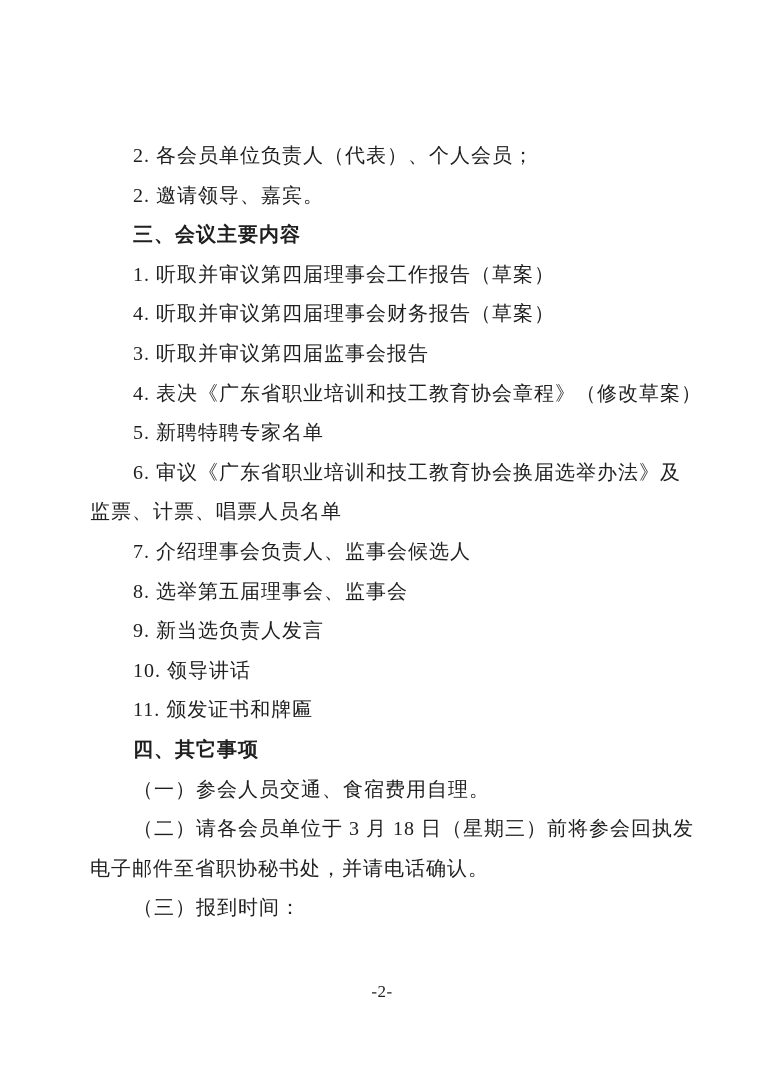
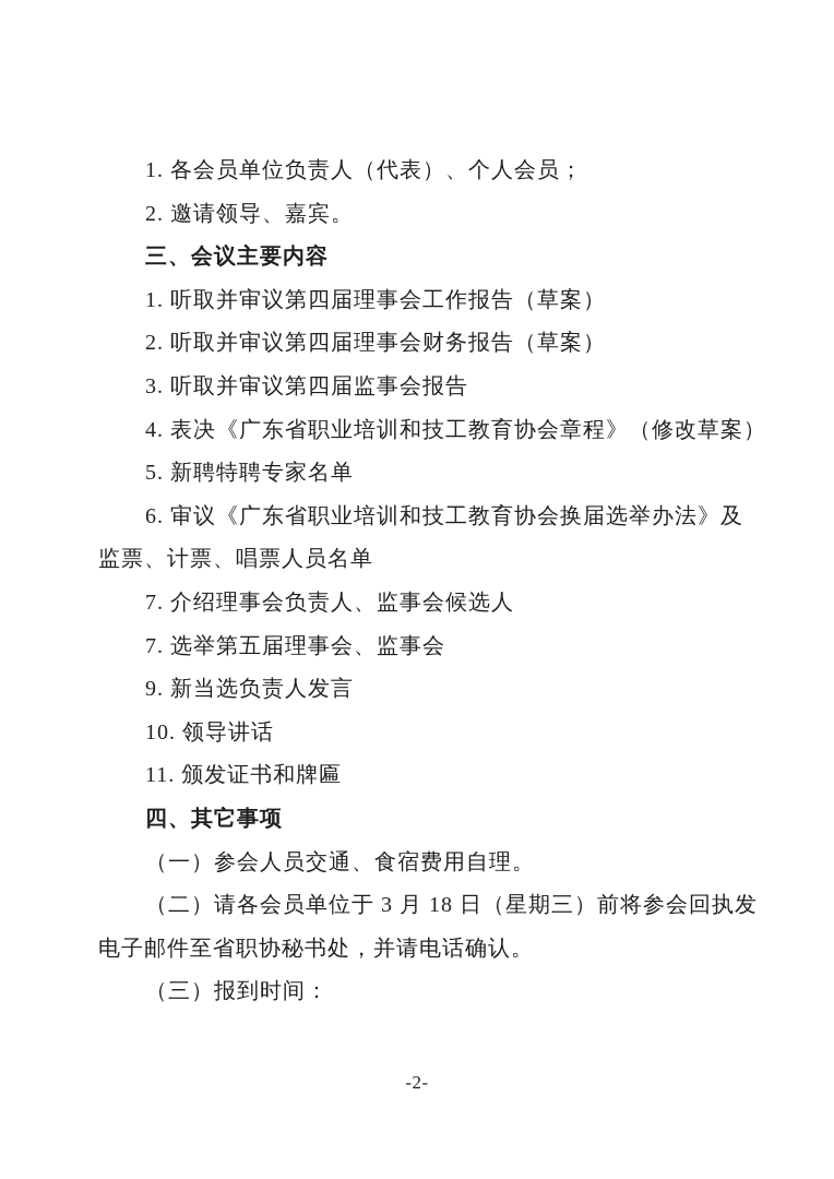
- 2. 各会员单位负责人（代表）、个人会员；
+ 1. 各会员单位负责人（代表）、个人会员；
  2. 邀请领导、嘉宾。
  三、会议主要内容
  1. 听取并审议第四届理事会工作报告（草案）
- 4. 听取并审议第四届理事会财务报告（草案）
+ 2. 听取并审议第四届理事会财务报告（草案）
  3. 听取并审议第四届监事会报告
  4. 表决《广东省职业培训和技工教育协会章程》（修改草案）
  5. 新聘特聘专家名单
  6. 审议《广东省职业培训和技工教育协会换届选举办法》及
  监票、计票、唱票人员名单
  7. 介绍理事会负责人、监事会候选人
- 8. 选举第五届理事会、监事会
+ 7. 选举第五届理事会、监事会
  9. 新当选负责人发言
  10. 领导讲话
  11. 颁发证书和牌匾
  四、其它事项
  （一）参会人员交通、食宿费用自理。
  （二）请各会员单位于 3 月 18 日（星期三）前将参会回执发
  电子邮件至省职协秘书处，并请电话确认。
  （三）报到时间：
  -2-
